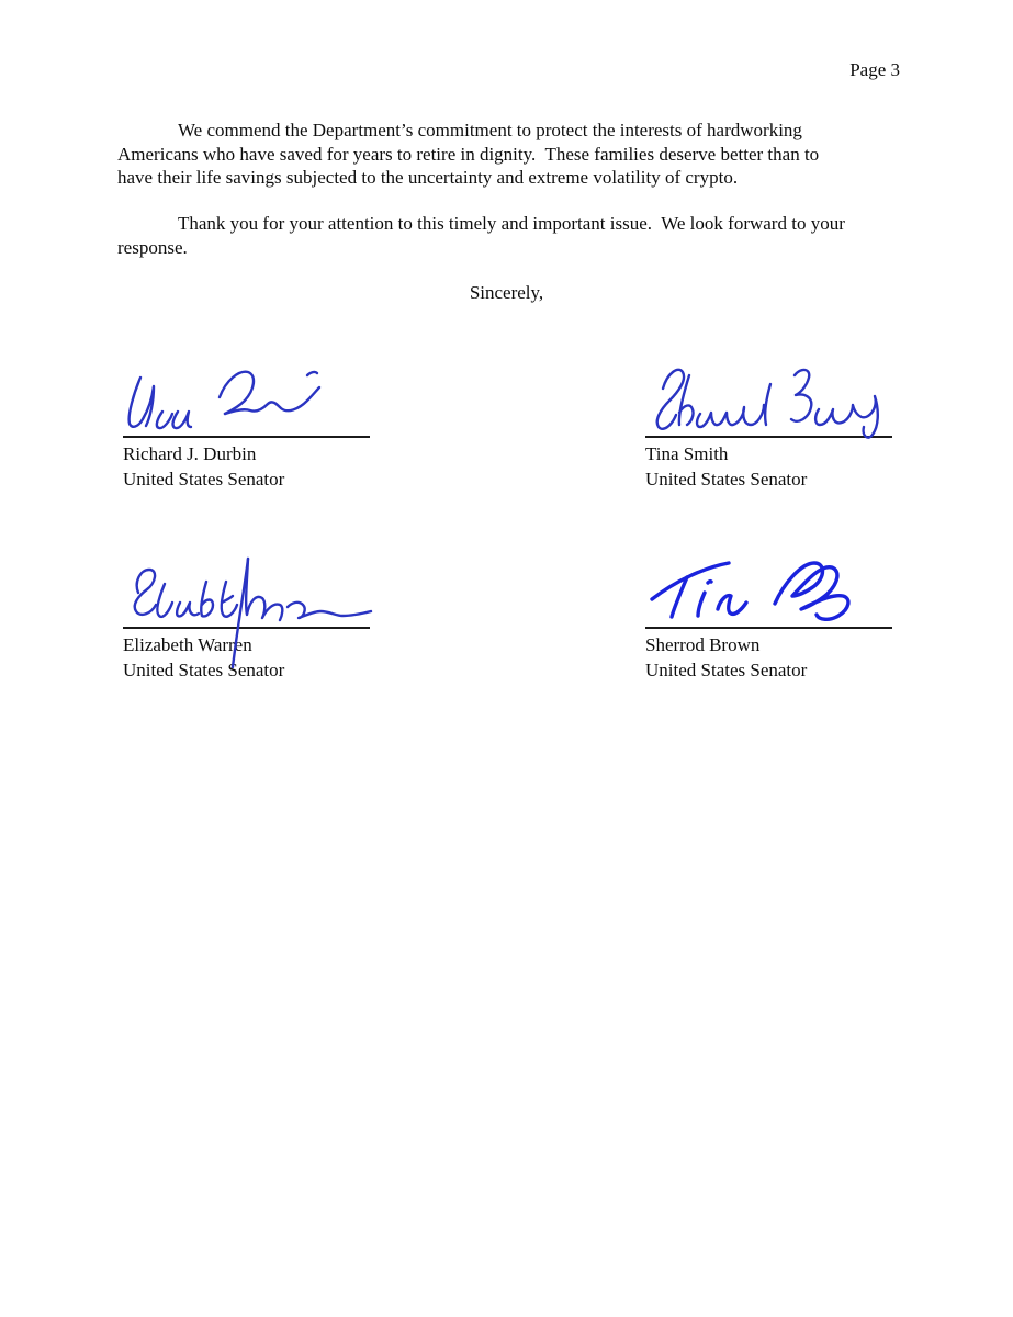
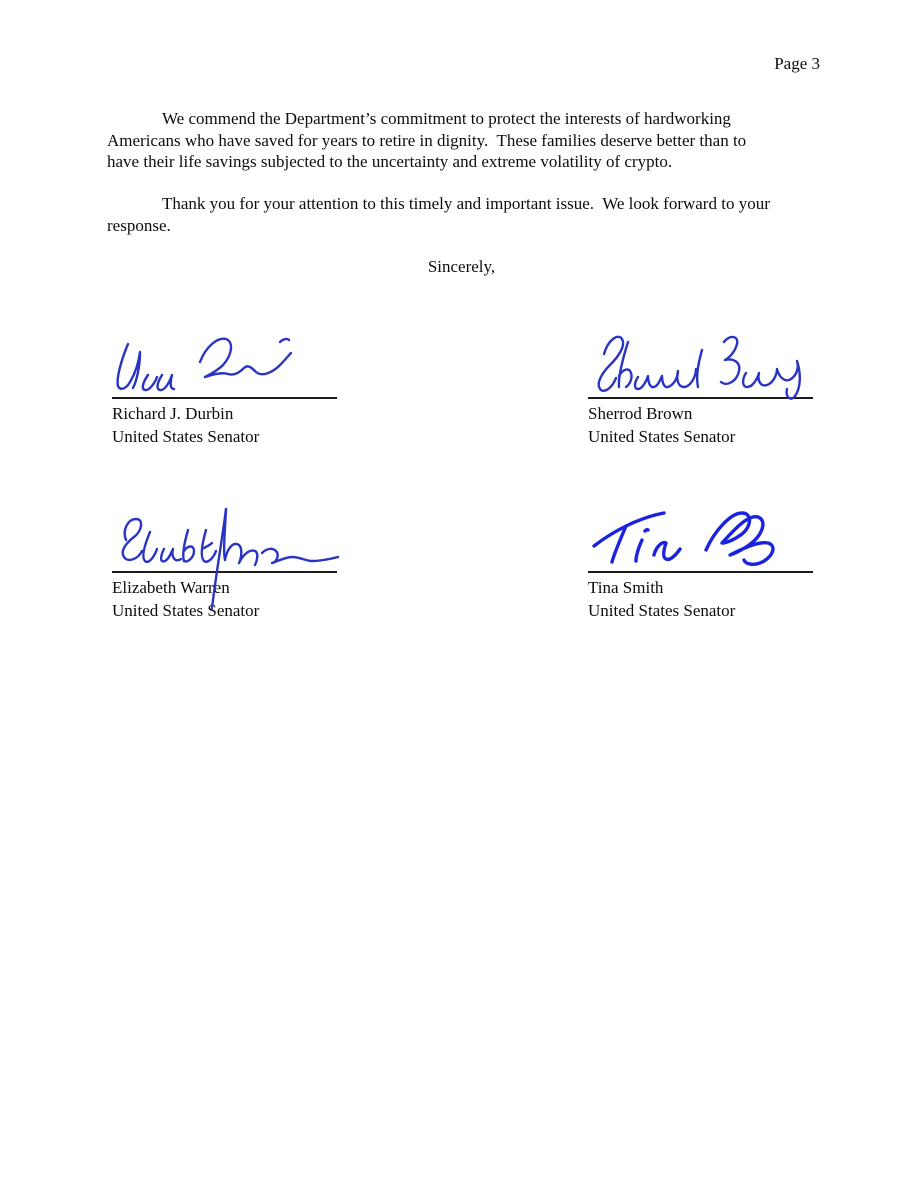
  Page 3
  We commend the Department’s commitment to protect the interests of hardworking
  Americans who have saved for years to retire in dignity. These families deserve better than to
  have their life savings subjected to the uncertainty and extreme volatility of crypto.
  Thank you for your attention to this timely and important issue. We look forward to your
  response.
  Sincerely,
  Richard J. Durbin
  United States Senator
- Tina Smith
+ Sherrod Brown
  United States Senator
  Elizabeth Warren
  United States Senator
- Sherrod Brown
+ Tina Smith
  United States Senator
